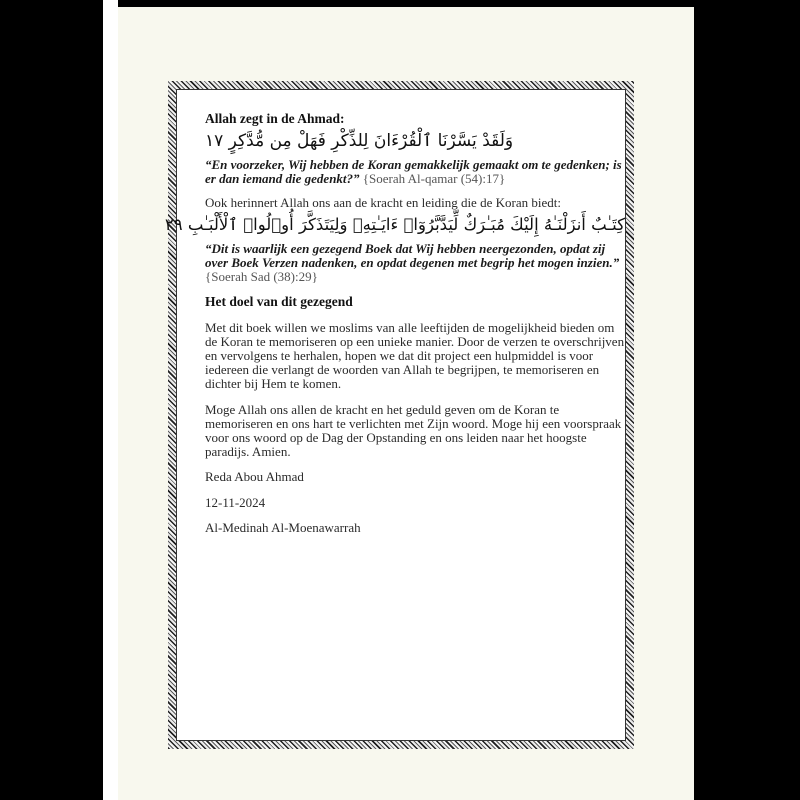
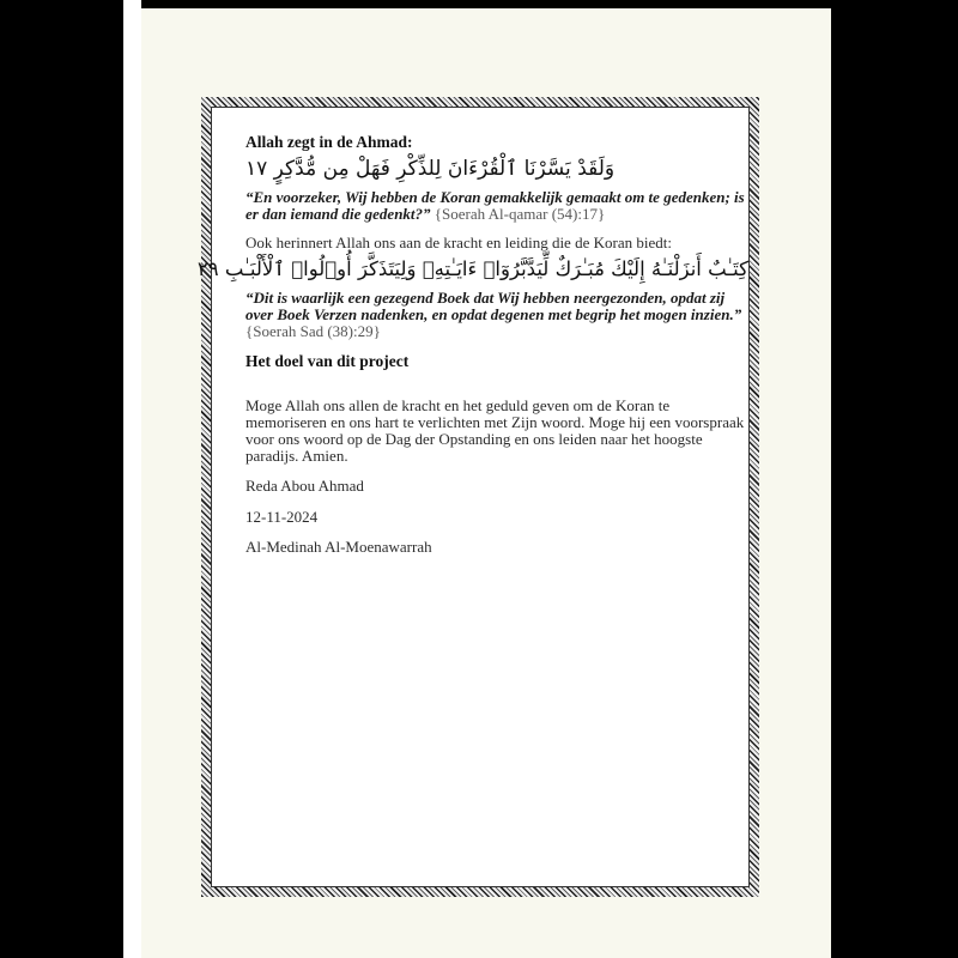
  Allah zegt in de Ahmad:
  وَلَقَدْ يَسَّرْنَا ٱلْقُرْءَانَ لِلذِّكْرِ فَهَلْ مِن مُّدَّكِرٍ ١٧
  “En voorzeker, Wij hebben de Koran gemakkelijk gemaakt om te gedenken; is er dan iemand die gedenkt?” {Soerah Al-qamar (54):17}
  Ook herinnert Allah ons aan de kracht en leiding die de Koran biedt:
  كِتَـٰبٌ أَنزَلْنَـٰهُ إِلَيْكَ مُبَـٰرَكٌ لِّيَدَّبَّرُوٓا۟ ءَايَـٰتِهِۦ وَلِيَتَذَكَّرَ أُو۟لُوا۟ ٱلْأَلْبَـٰبِ ٢٩
  “Dit is waarlijk een gezegend Boek dat Wij hebben neergezonden, opdat zij over Boek Verzen nadenken, en opdat degenen met begrip het mogen inzien.” {Soerah Sad (38):29}
- Het doel van dit gezegend
+ Het doel van dit project
- Met dit boek willen we moslims van alle leeftijden de mogelijkheid bieden om de Koran te memoriseren op een unieke manier. Door de verzen te overschrijven en vervolgens te herhalen, hopen we dat dit project een hulpmiddel is voor iedereen die verlangt de woorden van Allah te begrijpen, te memoriseren en dichter bij Hem te komen.
  Moge Allah ons allen de kracht en het geduld geven om de Koran te memoriseren en ons hart te verlichten met Zijn woord. Moge hij een voorspraak voor ons woord op de Dag der Opstanding en ons leiden naar het hoogste paradijs. Amien.
  Reda Abou Ahmad
  12-11-2024
  Al-Medinah Al-Moenawarrah
